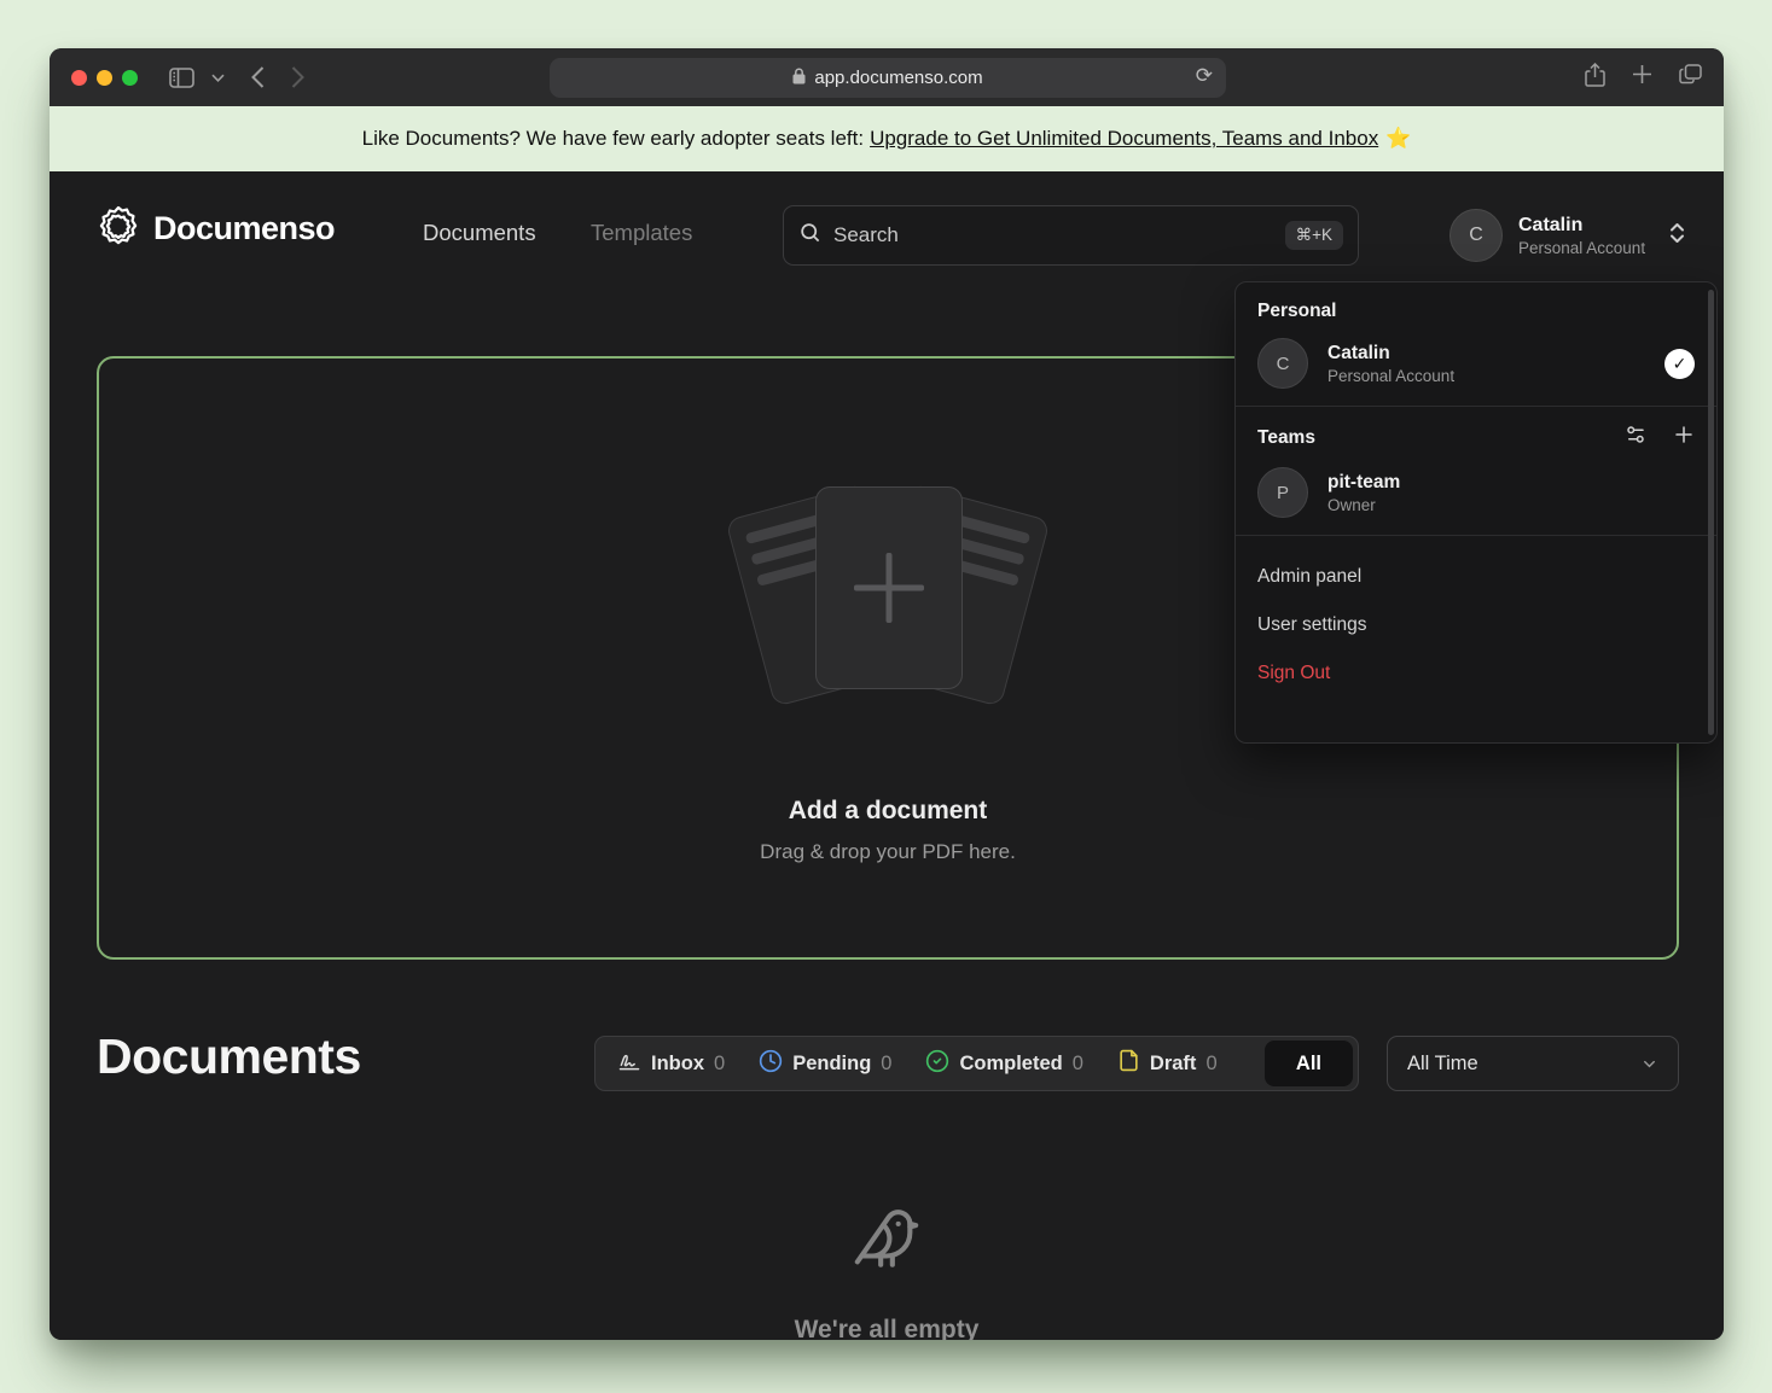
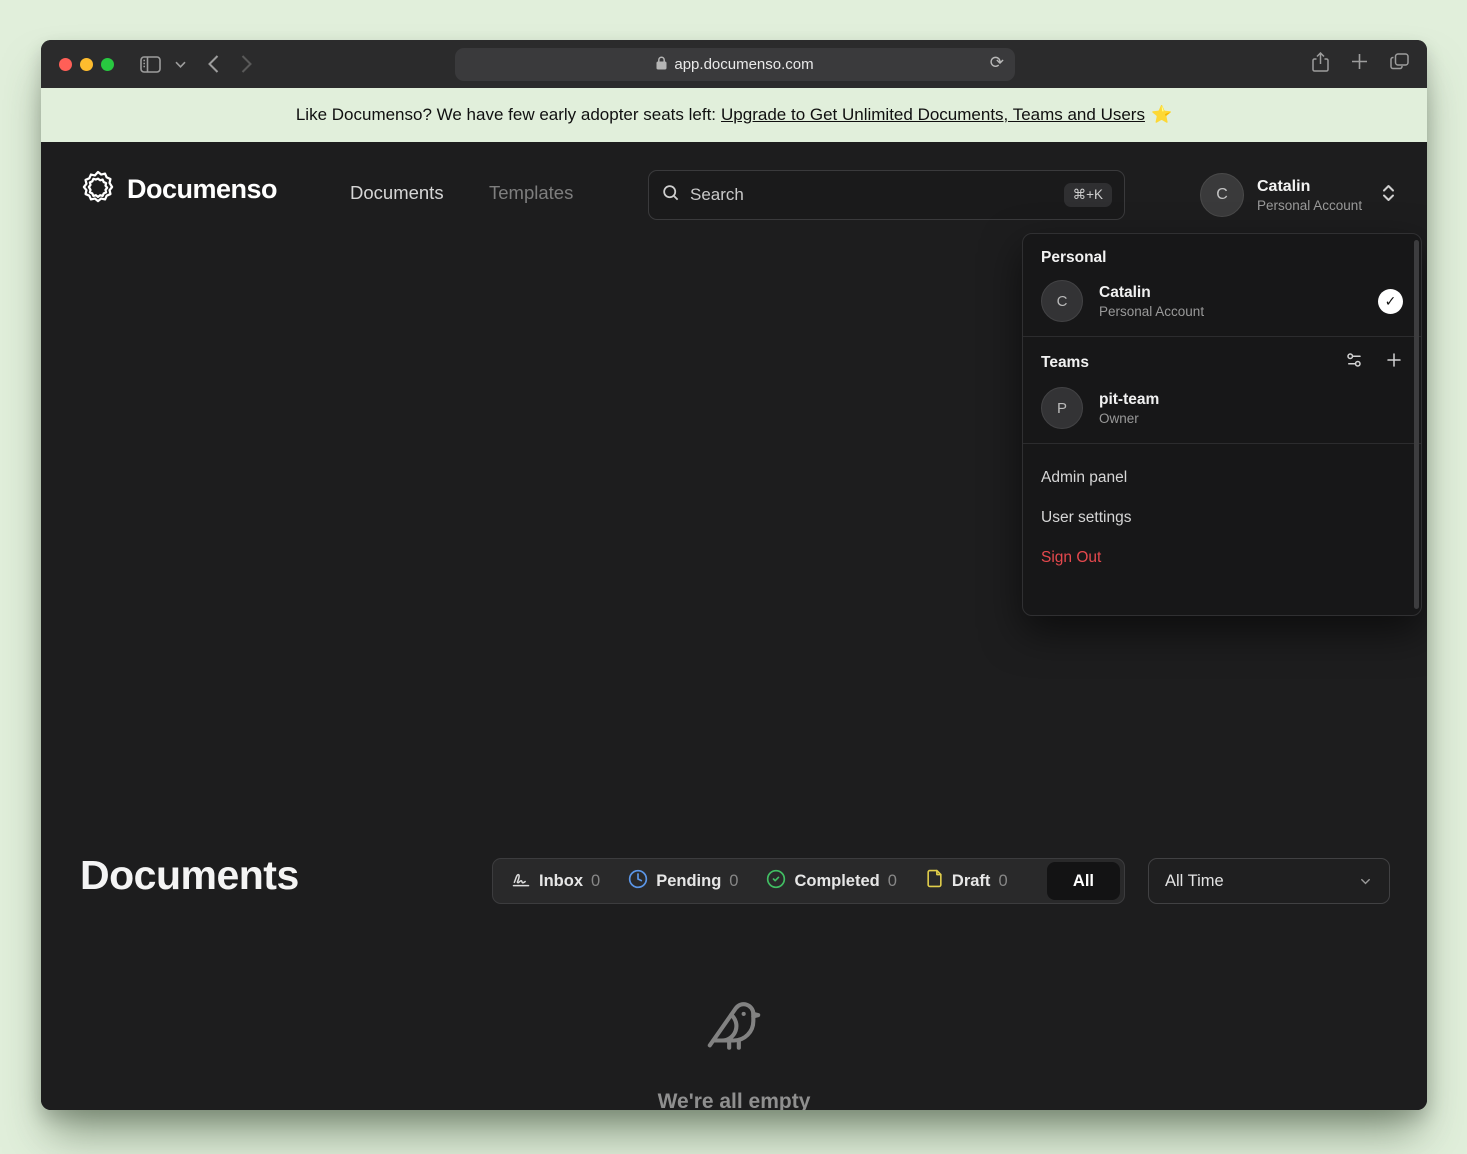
  app.documenso.com
  ⟳
- Like Documents? We have few early adopter seats left:
+ Like Documenso? We have few early adopter seats left:
- Upgrade to Get Unlimited Documents, Teams and Inbox
+ Upgrade to Get Unlimited Documents, Teams and Users
  ⭐
  Documenso
  Documents
  Templates
  Search
  ⌘+K
  C
  Catalin
  Personal Account
- Add a document
- Drag & drop your PDF here.
  Personal
  C
  Catalin
  Personal Account
  ✓
  Teams
  P
  pit-team
  Owner
  Admin panel
  User settings
  Sign Out
  Documents
  Inbox
  0
  Pending
  0
  Completed
  0
  Draft
  0
  All
  All Time
  We're all empty
